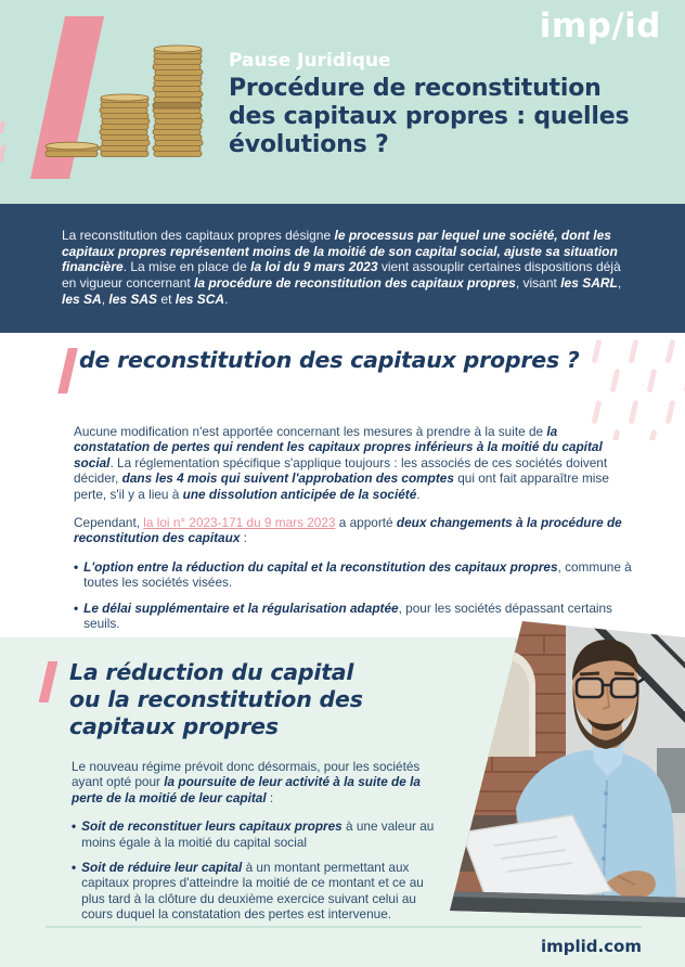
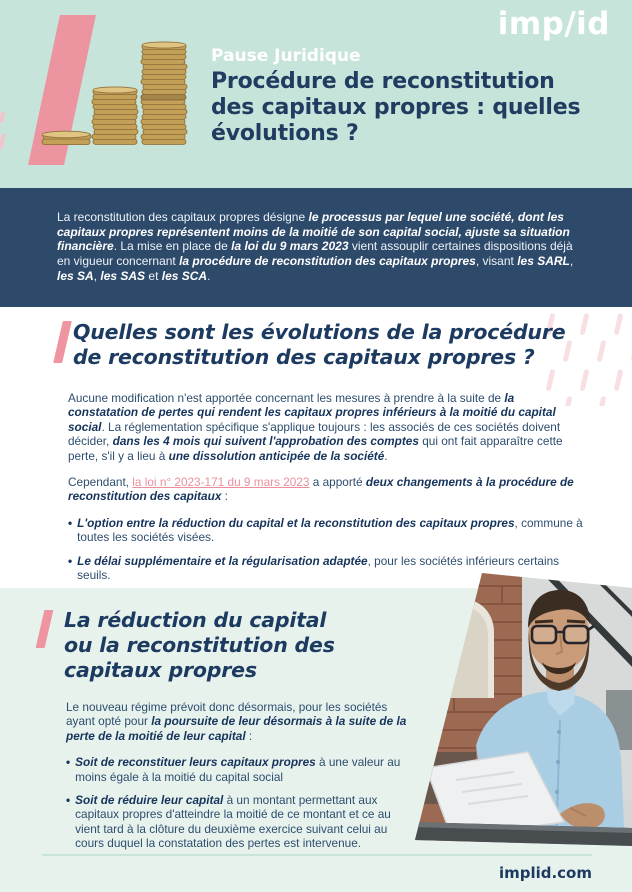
  Pause Juridique
  Procédure de reconstitution
  des capitaux propres : quelles
  évolutions ?
  imp/id
  La reconstitution des capitaux propres désigne le processus par lequel une société, dont les capitaux propres représentent moins de la moitié de son capital social, ajuste sa situation financière. La mise en place de la loi du 9 mars 2023 vient assouplir certaines dispositions déjà en vigueur concernant la procédure de reconstitution des capitaux propres, visant les SARL, les SA, les SAS et les SCA.
+ Quelles sont les évolutions de la procédure
  de reconstitution des capitaux propres ?
- Aucune modification n'est apportée concernant les mesures à prendre à la suite de la constatation de pertes qui rendent les capitaux propres inférieurs à la moitié du capital social. La réglementation spécifique s'applique toujours : les associés de ces sociétés doivent décider, dans les 4 mois qui suivent l'approbation des comptes qui ont fait apparaître mise perte, s'il y a lieu à une dissolution anticipée de la société.
+ Aucune modification n'est apportée concernant les mesures à prendre à la suite de la constatation de pertes qui rendent les capitaux propres inférieurs à la moitié du capital social. La réglementation spécifique s'applique toujours : les associés de ces sociétés doivent décider, dans les 4 mois qui suivent l'approbation des comptes qui ont fait apparaître cette perte, s'il y a lieu à une dissolution anticipée de la société.
  Cependant, la loi n° 2023-171 du 9 mars 2023 a apporté deux changements à la procédure de reconstitution des capitaux :
  •
  L'option entre la réduction du capital et la reconstitution des capitaux propres, commune à toutes les sociétés visées.
  •
- Le délai supplémentaire et la régularisation adaptée, pour les sociétés dépassant certains seuils.
+ Le délai supplémentaire et la régularisation adaptée, pour les sociétés inférieurs certains seuils.
  La réduction du capital
  ou la reconstitution des
  capitaux propres
- Le nouveau régime prévoit donc désormais, pour les sociétés ayant opté pour la poursuite de leur activité à la suite de la perte de la moitié de leur capital :
+ Le nouveau régime prévoit donc désormais, pour les sociétés ayant opté pour la poursuite de leur désormais à la suite de la perte de la moitié de leur capital :
  •
  Soit de reconstituer leurs capitaux propres à une valeur au moins égale à la moitié du capital social
  •
- Soit de réduire leur capital à un montant permettant aux capitaux propres d'atteindre la moitié de ce montant et ce au plus tard à la clôture du deuxième exercice suivant celui au cours duquel la constatation des pertes est intervenue.
+ Soit de réduire leur capital à un montant permettant aux capitaux propres d'atteindre la moitié de ce montant et ce au vient tard à la clôture du deuxième exercice suivant celui au cours duquel la constatation des pertes est intervenue.
  implid.com
